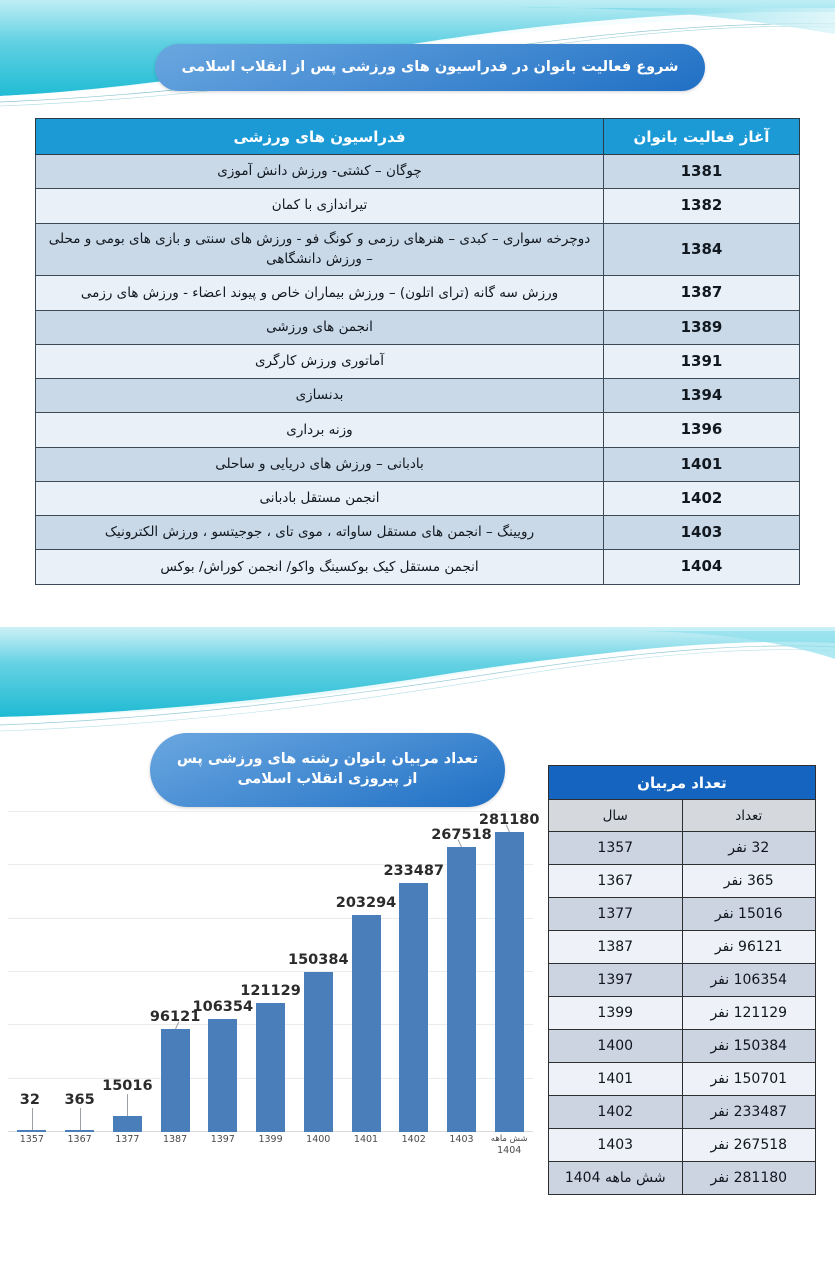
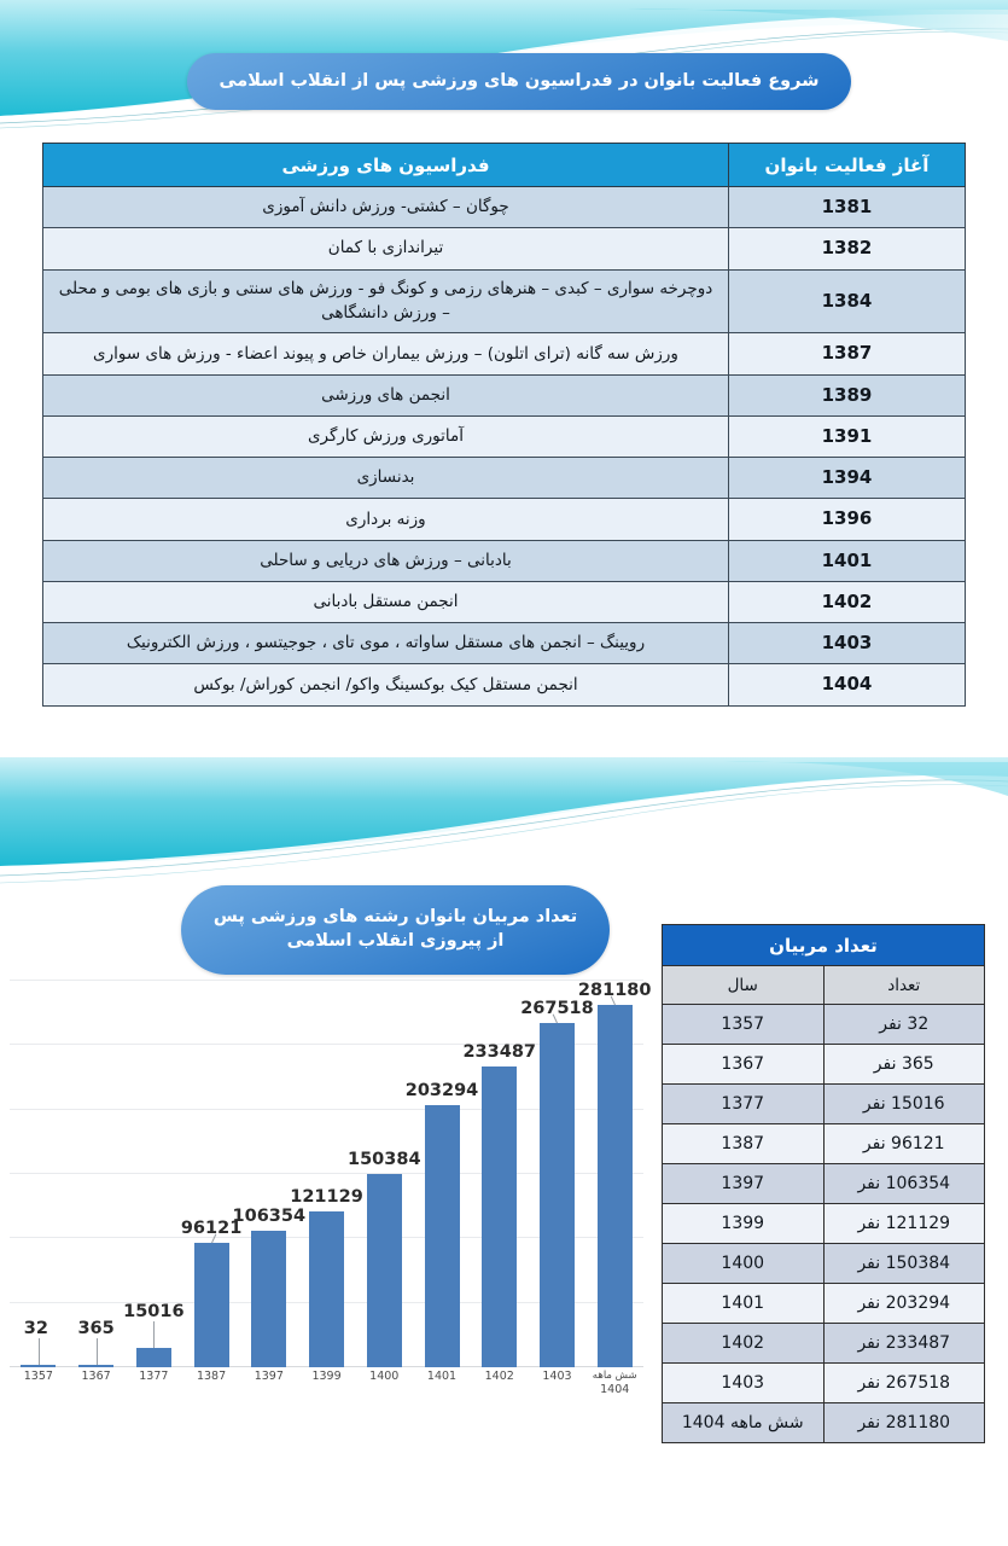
  شروع فعالیت بانوان در فدراسیون های ورزشی پس از انقلاب اسلامی
  آغاز فعالیت بانوان	فدراسیون های ورزشی
  1381	چوگان – کشتی- ورزش دانش آموزی
  1382	تیراندازی با کمان
  1384	دوچرخه سواری – کبدی – هنرهای رزمی و کونگ فو - ورزش های سنتی و بازی های بومی و محلی – ورزش دانشگاهی
- 1387	ورزش سه گانه (ترای اتلون) – ورزش بیماران خاص و پیوند اعضاء - ورزش های رزمی
+ 1387	ورزش سه گانه (ترای اتلون) – ورزش بیماران خاص و پیوند اعضاء - ورزش های سواری
  1389	انجمن های ورزشی
  1391	آماتوری ورزش کارگری
  1394	بدنسازی
  1396	وزنه برداری
  1401	بادبانی – ورزش های دریایی و ساحلی
  1402	انجمن مستقل بادبانی
  1403	رویینگ – انجمن های مستقل ساواته ، موی تای ، جوجیتسو ، ورزش الکترونیک
  1404	انجمن مستقل کیک بوکسینگ واکو/ انجمن کوراش/ بوکس
  تعداد مربیان بانوان رشته های ورزشی پس از پیروزی انقلاب اسلامی
  32
  365
  15016
  96121
  106354
  121129
  150384
  203294
  233487
  267518
  281180
  1357
  1367
  1377
  1387
  1397
  1399
  1400
  1401
  1402
  1403
  شش ماهه
  1404
  تعداد مربیان
  تعداد	سال
  32 نفر	1357
  365 نفر	1367
  15016 نفر	1377
  96121 نفر	1387
  106354 نفر	1397
  121129 نفر	1399
  150384 نفر	1400
- 150701 نفر	1401
+ 203294 نفر	1401
  233487 نفر	1402
  267518 نفر	1403
  281180 نفر	شش ماهه 1404
